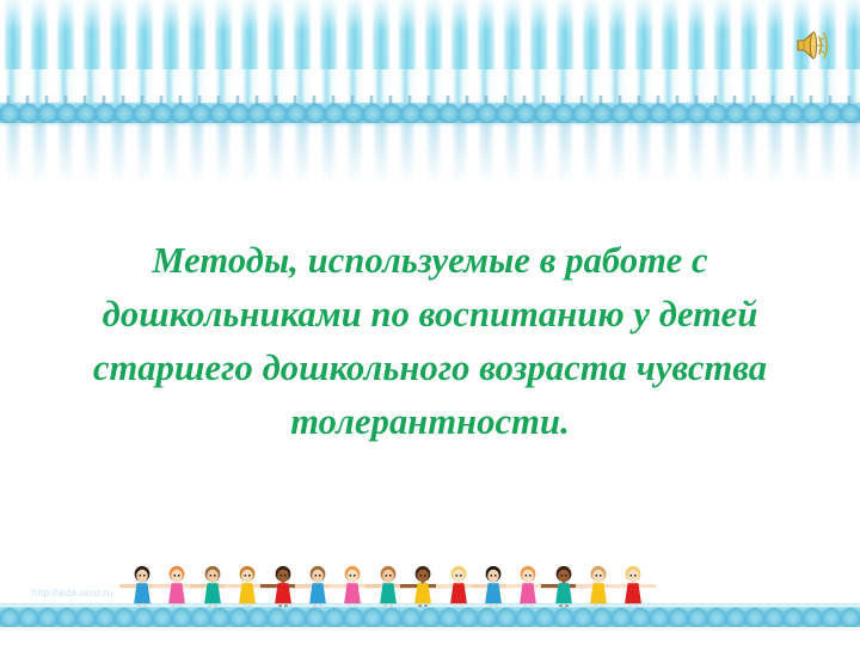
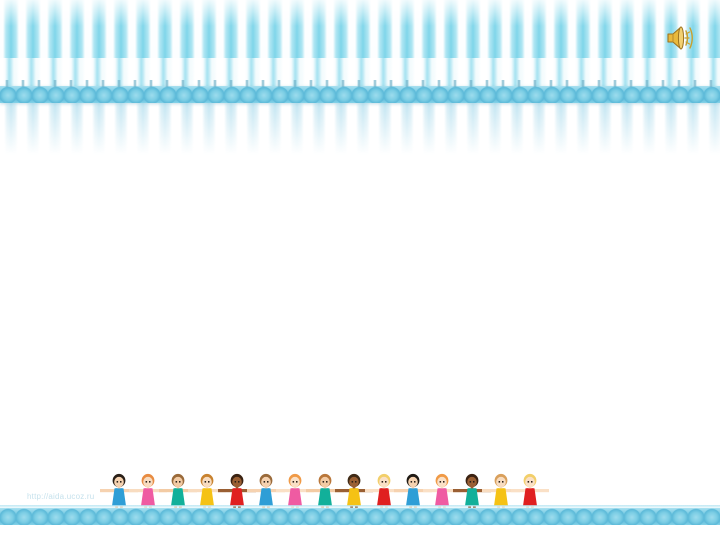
- Методы, используемые в работе с
- дошкольниками по воспитанию у детей
- старшего дошкольного возраста чувства
- толерантности.
  http://aida.ucoz.ru
